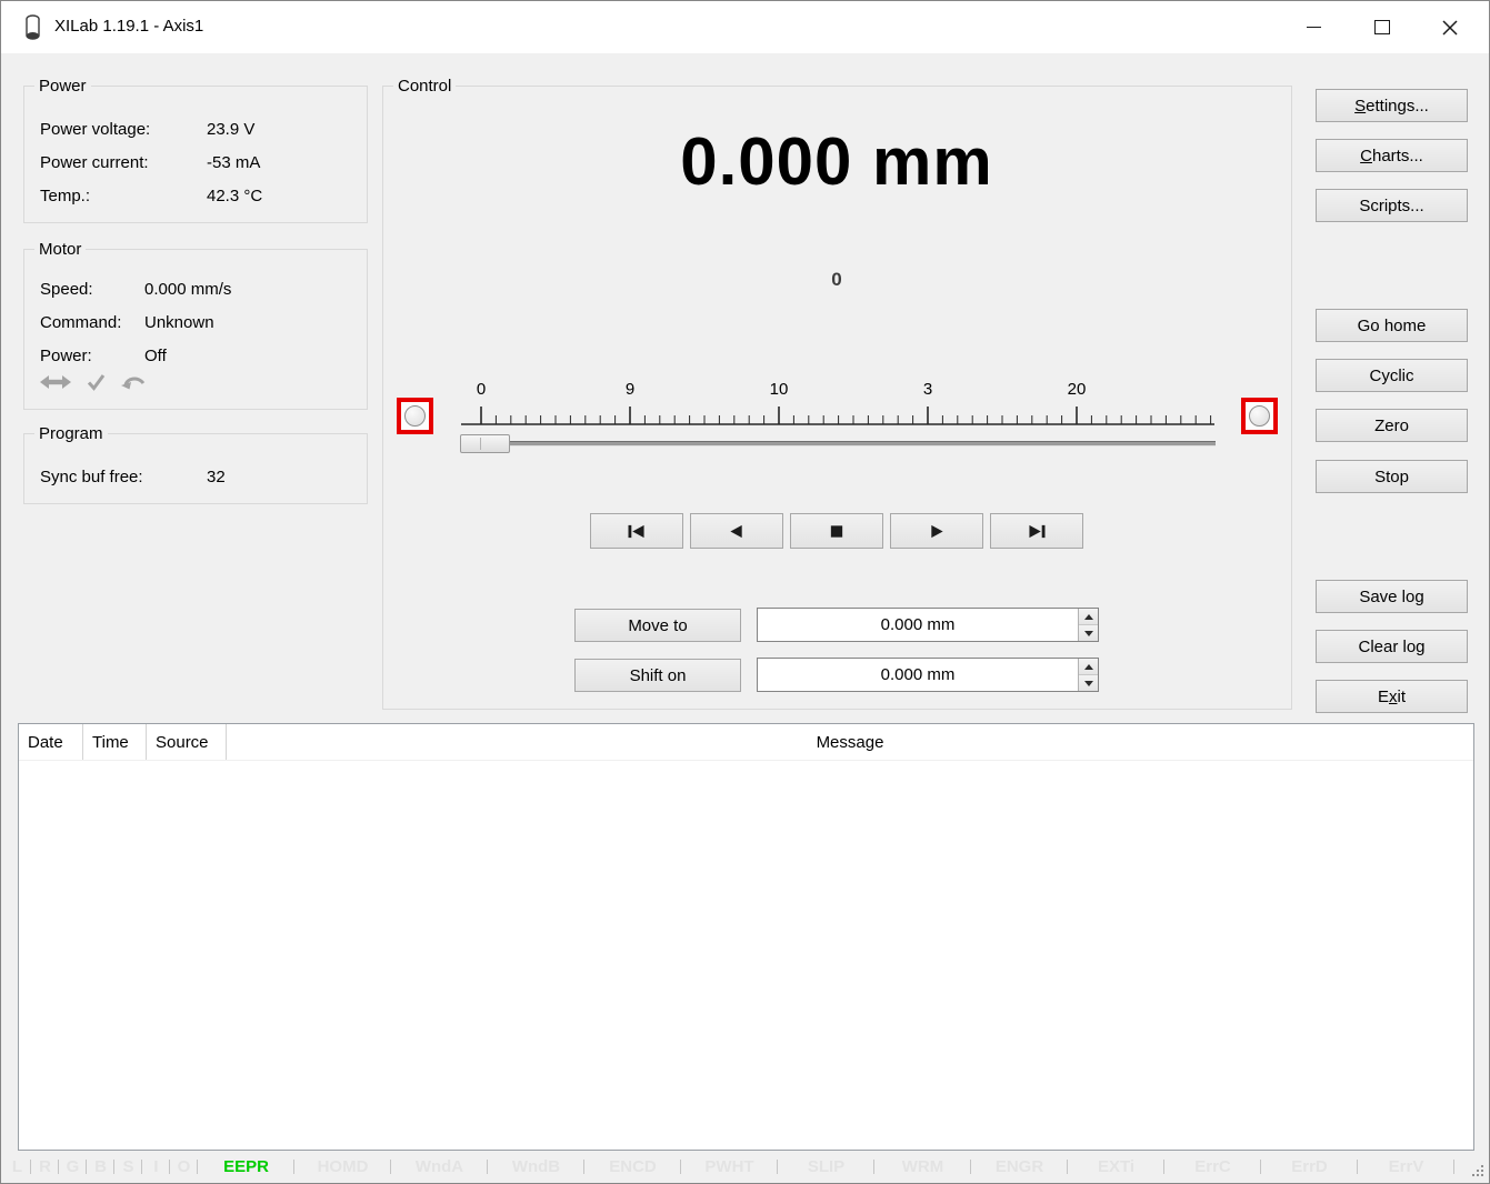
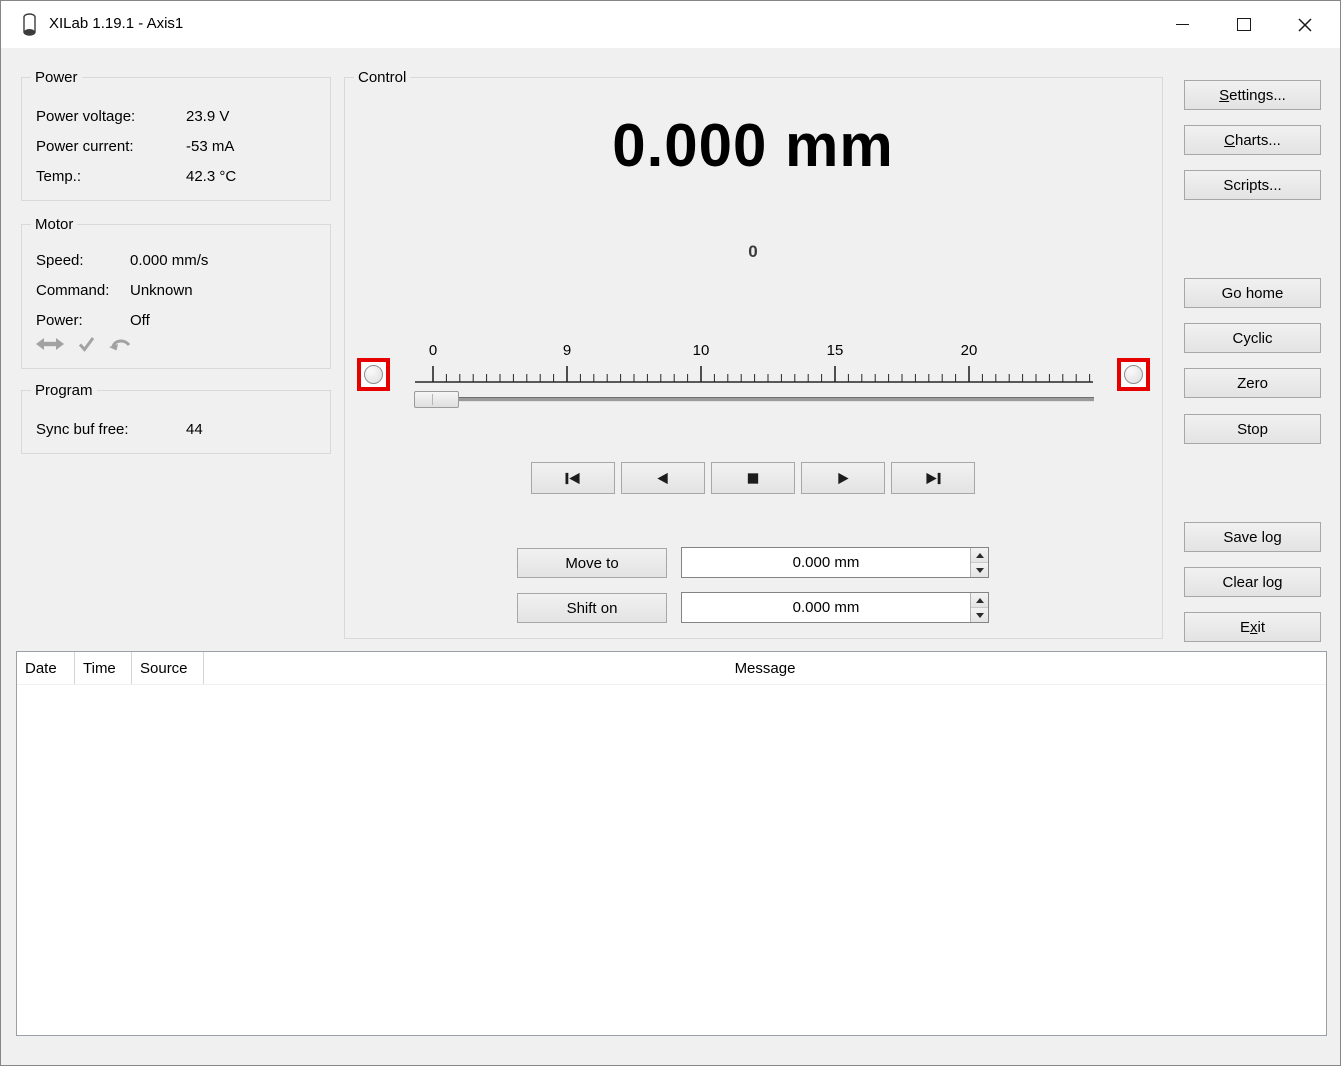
  XILab 1.19.1 - Axis1
  Power
  Power voltage:
  23.9 V
  Power current:
  -53 mA
  Temp.:
  42.3 °C
  Motor
  Speed:
  0.000 mm/s
  Command:
  Unknown
  Power:
  Off
  Program
  Sync buf free:
- 32
+ 44
  Control
  0.000 mm
  0
  0
  9
  10
- 3
+ 15
  20
  Move to
  0.000 mm
  Shift on
  0.000 mm
  Settings...
  Charts...
  Scripts...
  Go home
  Cyclic
  Zero
  Stop
  Save log
  Clear log
  Exit
  Date
  Time
  Source
  Message
- EEPR
